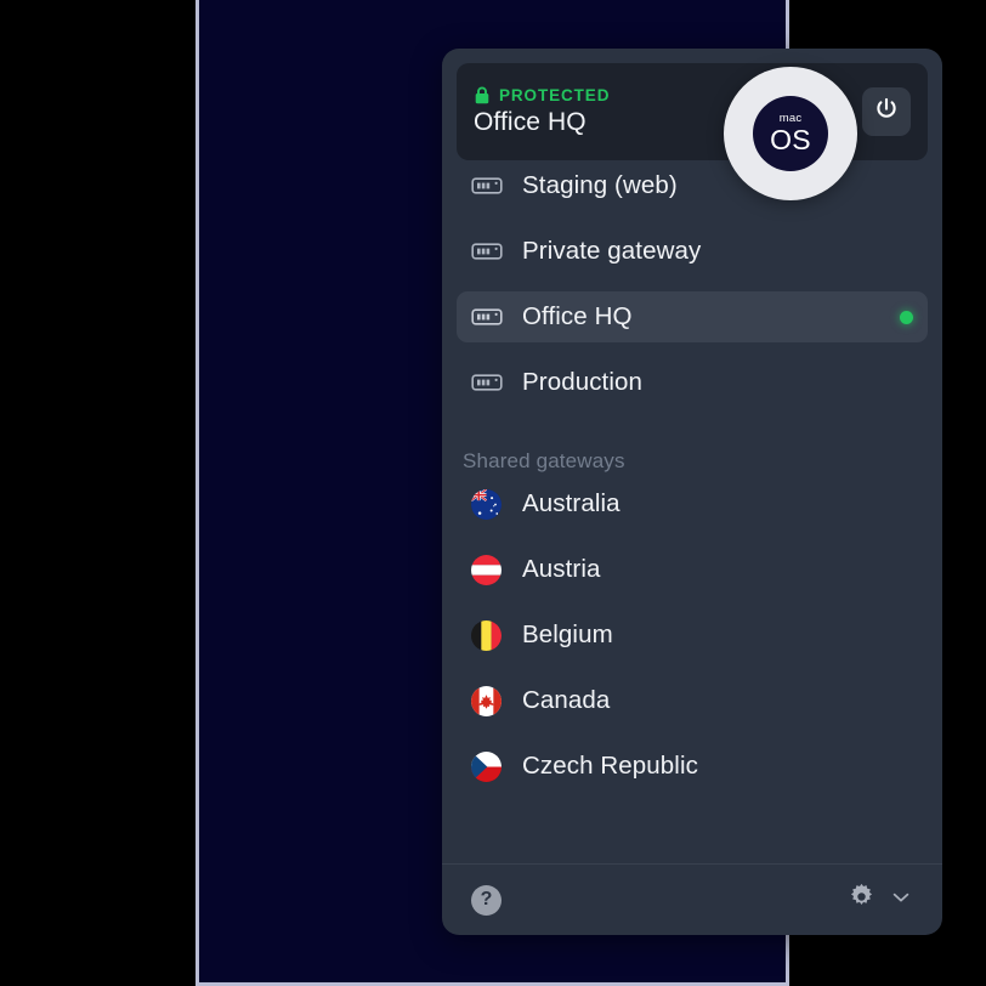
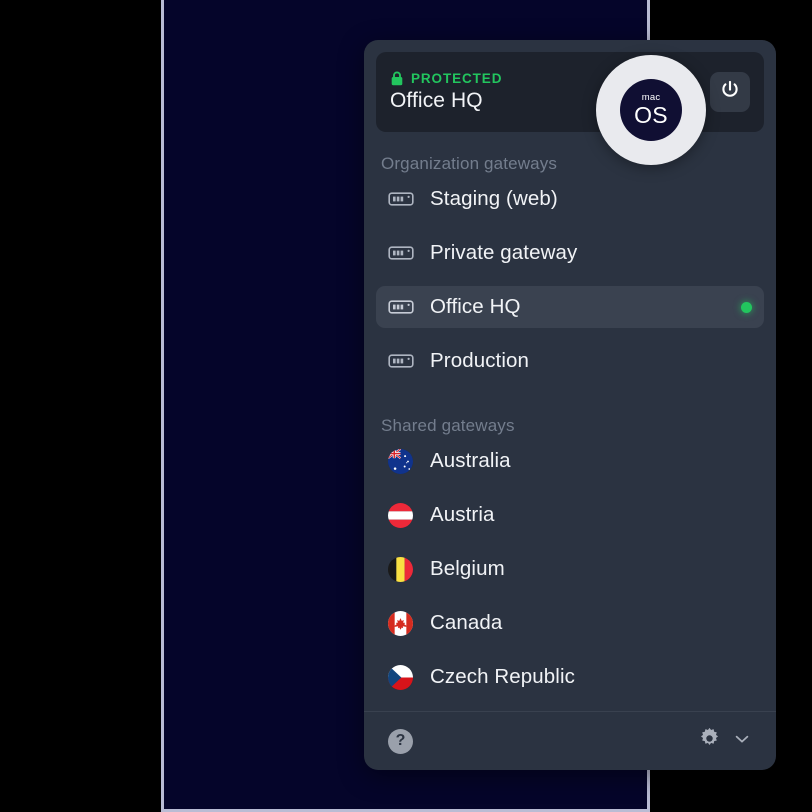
  PROTECTED
  Office HQ
+ Organization gateways
  Staging (web)
  Private gateway
  Office HQ
  Production
  Shared gateways
  Australia
  Austria
  Belgium
  Canada
  Czech Republic
  ?
  mac
  OS
